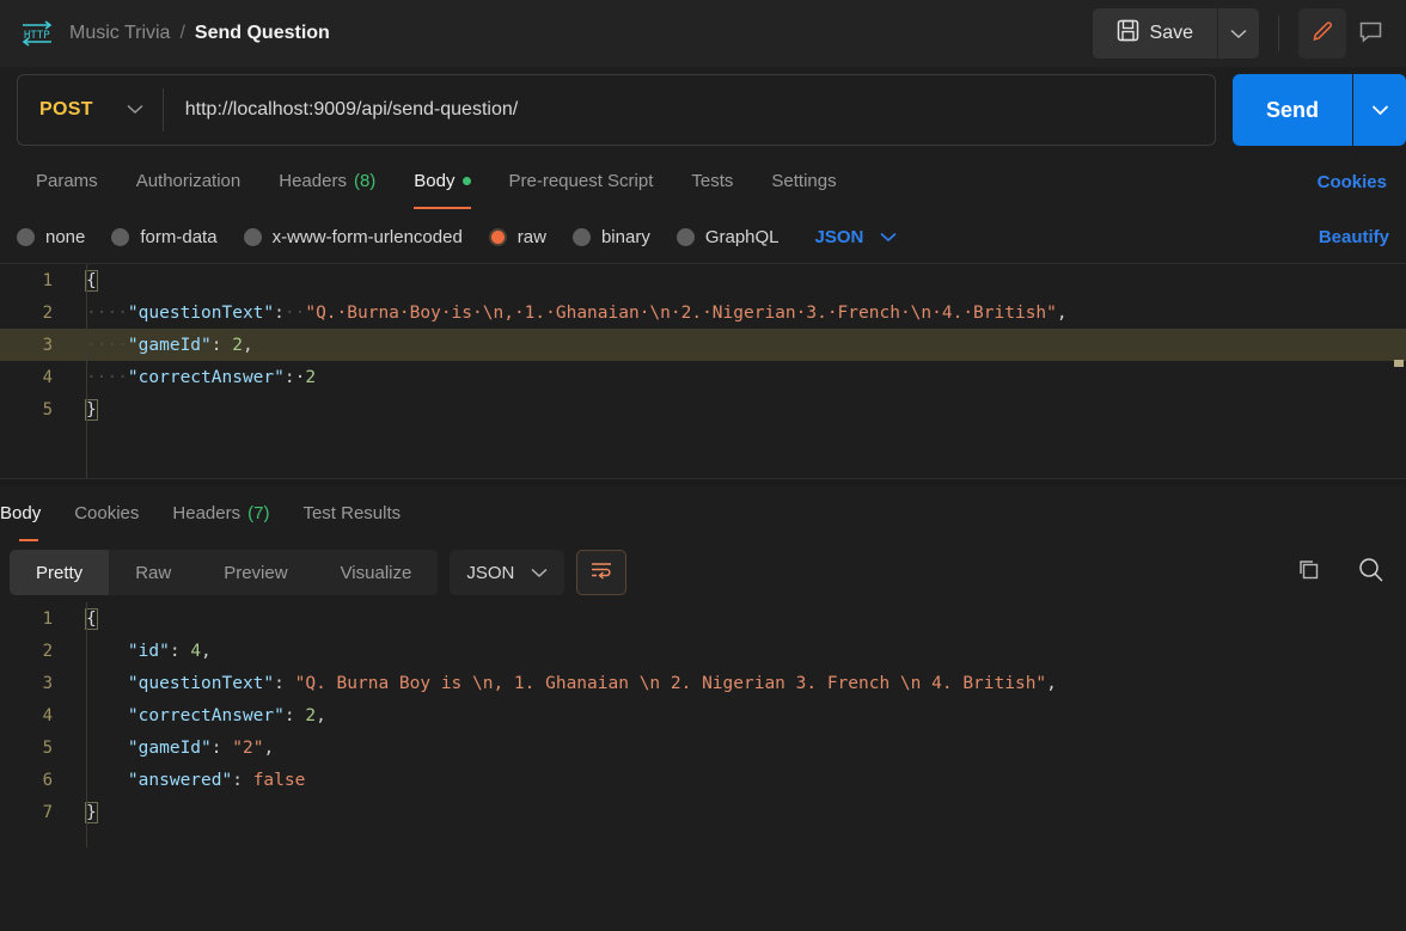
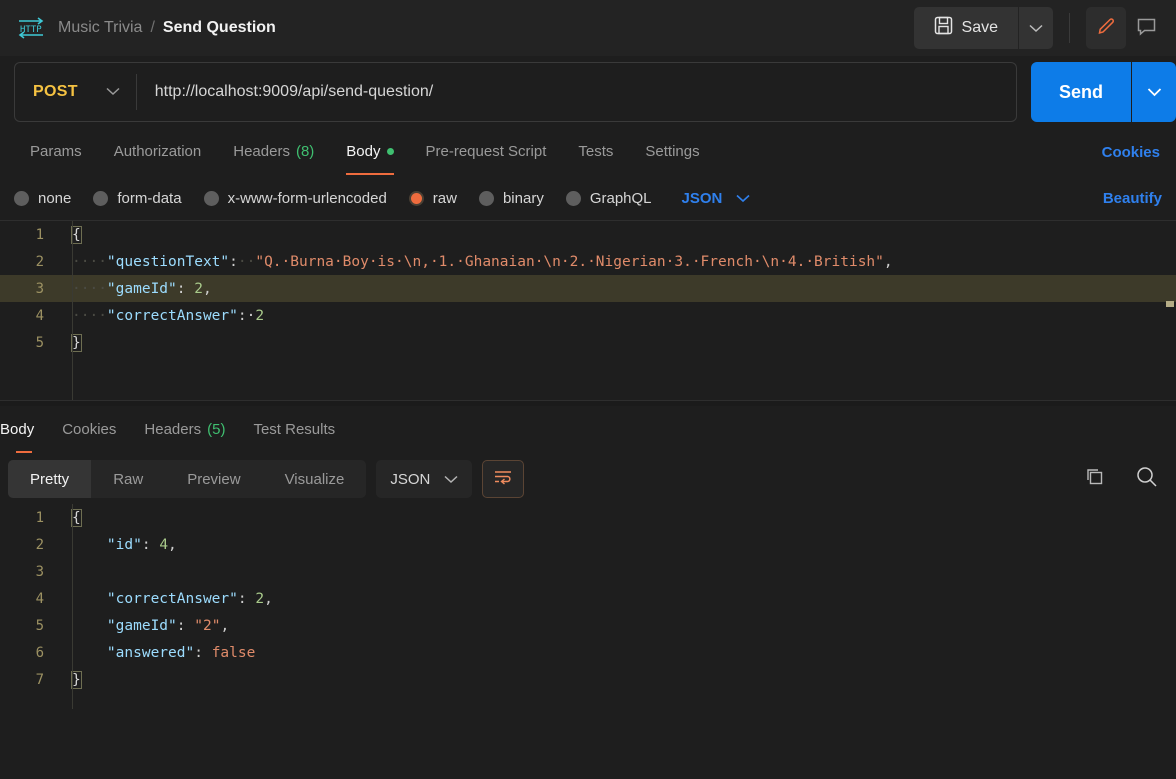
  HTTP
  Music Trivia
  /
  Send Question
  Save
  POST
  http://localhost:9009/api/send-question/
  Send
  Params
  Authorization
  Headers
  (8)
  Body
  Pre-request Script
  Tests
  Settings
  Cookies
  none
  form-data
  x-www-form-urlencoded
  raw
  binary
  GraphQL
  JSON
  Beautify
  1
  {
  2
  ····"questionText":··"Q.·Burna·Boy·is·\n,·1.·Ghanaian·\n·2.·Nigerian·3.·French·\n·4.·British",
  3
  ····"gameId": 2,
  4
  ····"correctAnswer":·2
  5
  }
  Body
  Cookies
  Headers
- (7)
+ (5)
  Test Results
  Pretty
  Raw
  Preview
  Visualize
  JSON
  1
  {
  2
  "id": 4,
  3
- "questionText": "Q. Burna Boy is \n, 1. Ghanaian \n 2. Nigerian 3. French \n 4. British",
  4
  "correctAnswer": 2,
  5
  "gameId": "2",
  6
  "answered": false
  7
  }
